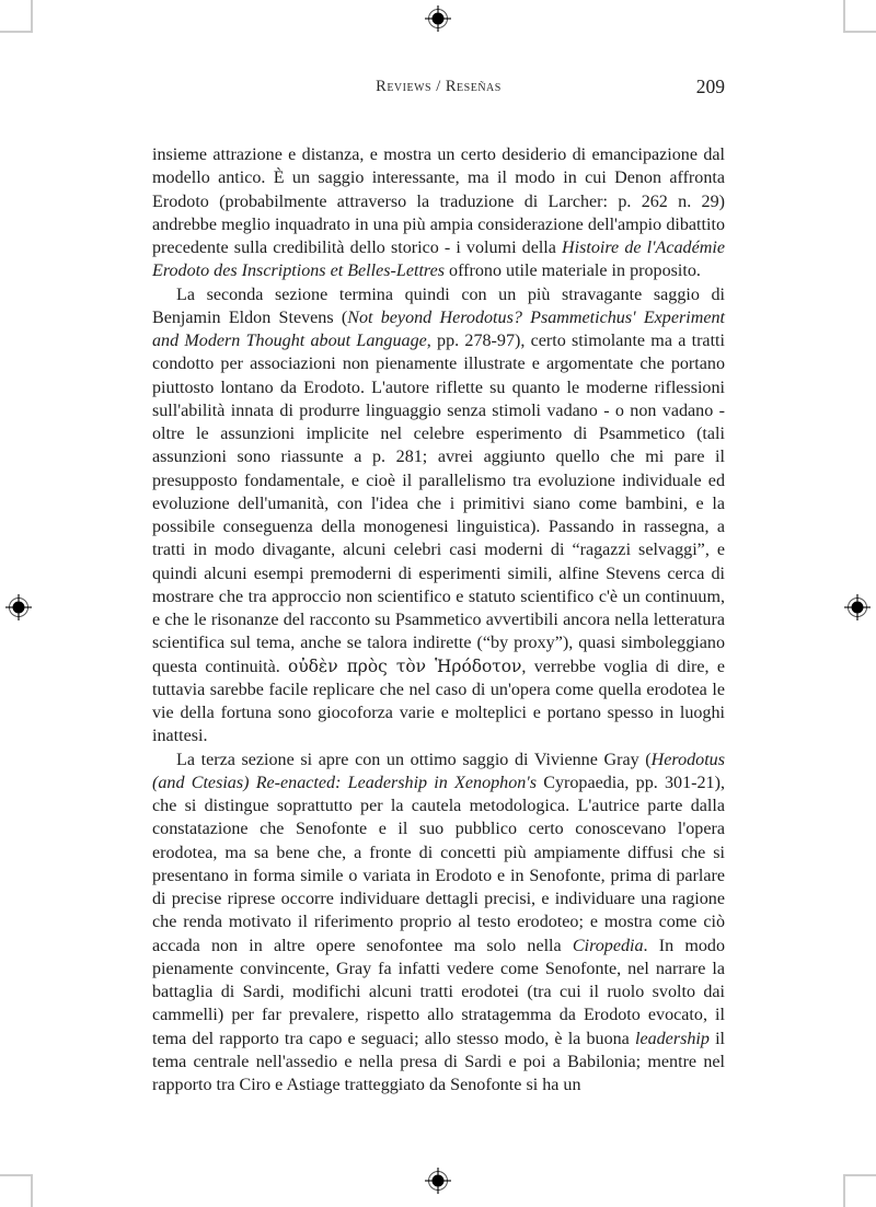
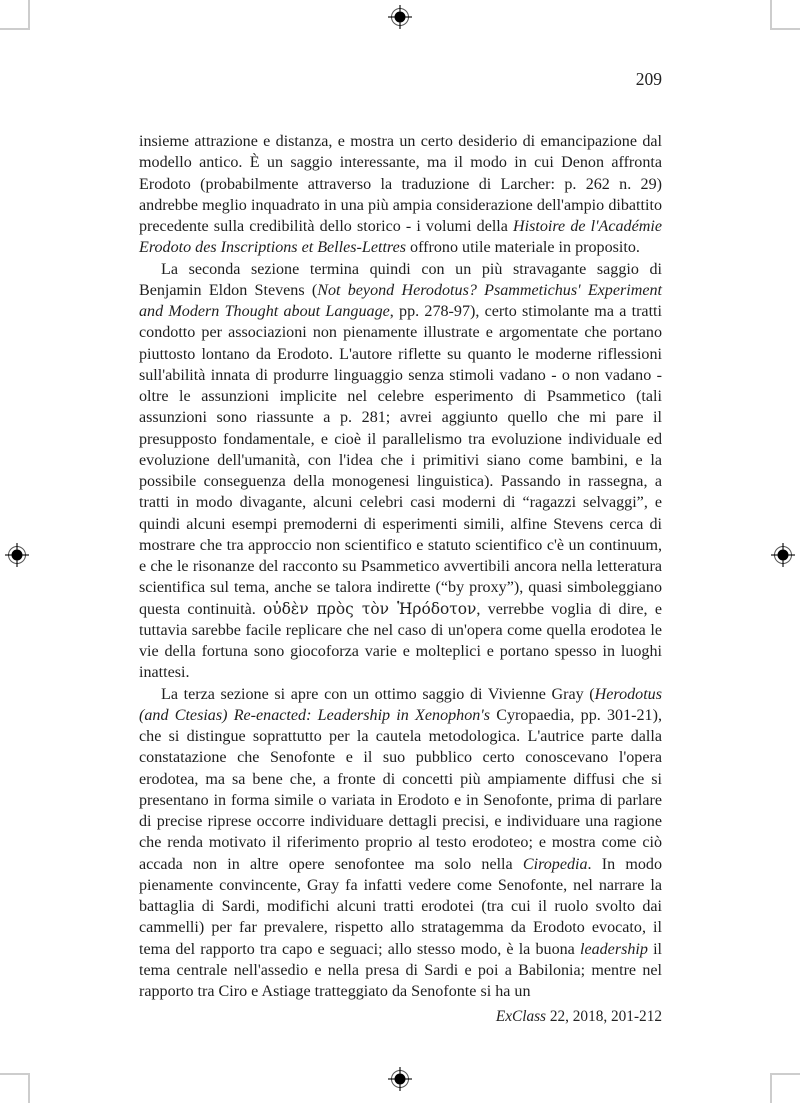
- Reviews / Reseñas
  209
  insieme attrazione e distanza, e mostra un certo desiderio di emancipazione dal modello antico. È un saggio interessante, ma il modo in cui Denon affronta Erodoto (probabilmente attraverso la traduzione di Larcher: p. 262 n. 29) andrebbe meglio inquadrato in una più ampia considerazione dell'ampio dibattito precedente sulla credibilità dello storico - i volumi della Histoire de l'Académie Erodoto des Inscriptions et Belles-Lettres offrono utile materiale in proposito.
  La seconda sezione termina quindi con un più stravagante saggio di Benjamin Eldon Stevens (Not beyond Herodotus? Psammetichus' Experiment and Modern Thought about Language, pp. 278-97), certo stimolante ma a tratti condotto per associazioni non pienamente illustrate e argomentate che portano piuttosto lontano da Erodoto. L'autore riflette su quanto le moderne riflessioni sull'abilità innata di produrre linguaggio senza stimoli vadano - o non vadano - oltre le assunzioni implicite nel celebre esperimento di Psammetico (tali assunzioni sono riassunte a p. 281; avrei aggiunto quello che mi pare il presupposto fondamentale, e cioè il parallelismo tra evoluzione individuale ed evoluzione dell'umanità, con l'idea che i primitivi siano come bambini, e la possibile conseguenza della monogenesi linguistica). Passando in rassegna, a tratti in modo divagante, alcuni celebri casi moderni di “ragazzi selvaggi”, e quindi alcuni esempi premoderni di esperimenti simili, alfine Stevens cerca di mostrare che tra approccio non scientifico e statuto scientifico c'è un continuum, e che le risonanze del racconto su Psammetico avvertibili ancora nella letteratura scientifica sul tema, anche se talora indirette (“by proxy”), quasi simboleggiano questa continuità. οὐδὲν πρὸς τὸν Ἡρόδοτον, verrebbe voglia di dire, e tuttavia sarebbe facile replicare che nel caso di un'opera come quella erodotea le vie della fortuna sono giocoforza varie e molteplici e portano spesso in luoghi inattesi.
  La terza sezione si apre con un ottimo saggio di Vivienne Gray (Herodotus (and Ctesias) Re-enacted: Leadership in Xenophon's Cyropaedia, pp. 301-21), che si distingue soprattutto per la cautela metodologica. L'autrice parte dalla constatazione che Senofonte e il suo pubblico certo conoscevano l'opera erodotea, ma sa bene che, a fronte di concetti più ampiamente diffusi che si presentano in forma simile o variata in Erodoto e in Senofonte, prima di parlare di precise riprese occorre individuare dettagli precisi, e individuare una ragione che renda motivato il riferimento proprio al testo erodoteo; e mostra come ciò accada non in altre opere senofontee ma solo nella Ciropedia. In modo pienamente convincente, Gray fa infatti vedere come Senofonte, nel narrare la battaglia di Sardi, modifichi alcuni tratti erodotei (tra cui il ruolo svolto dai cammelli) per far prevalere, rispetto allo stratagemma da Erodoto evocato, il tema del rapporto tra capo e seguaci; allo stesso modo, è la buona leadership il tema centrale nell'assedio e nella presa di Sardi e poi a Babilonia; mentre nel rapporto tra Ciro e Astiage tratteggiato da Senofonte si ha un
+ ExClass 22, 2018, 201-212
